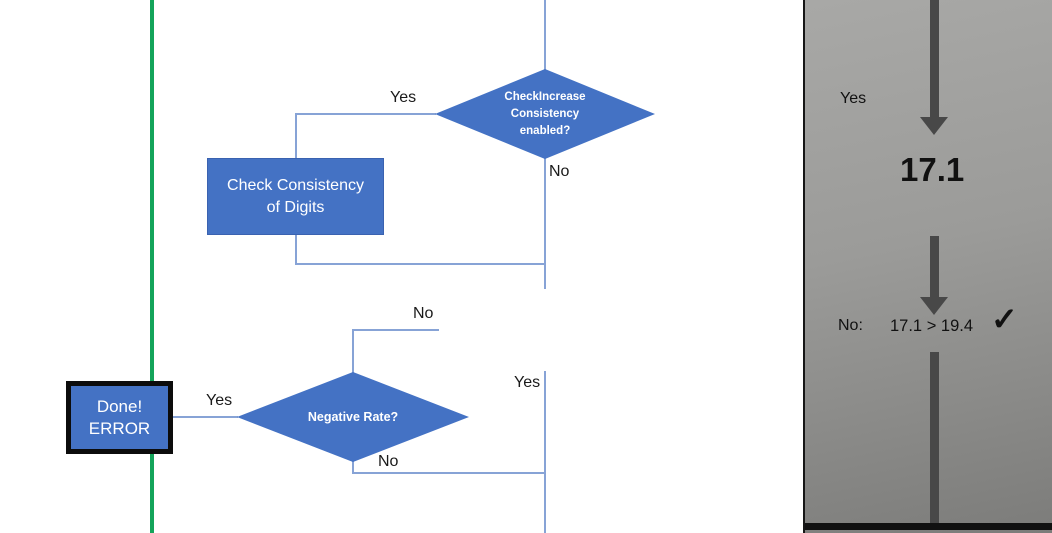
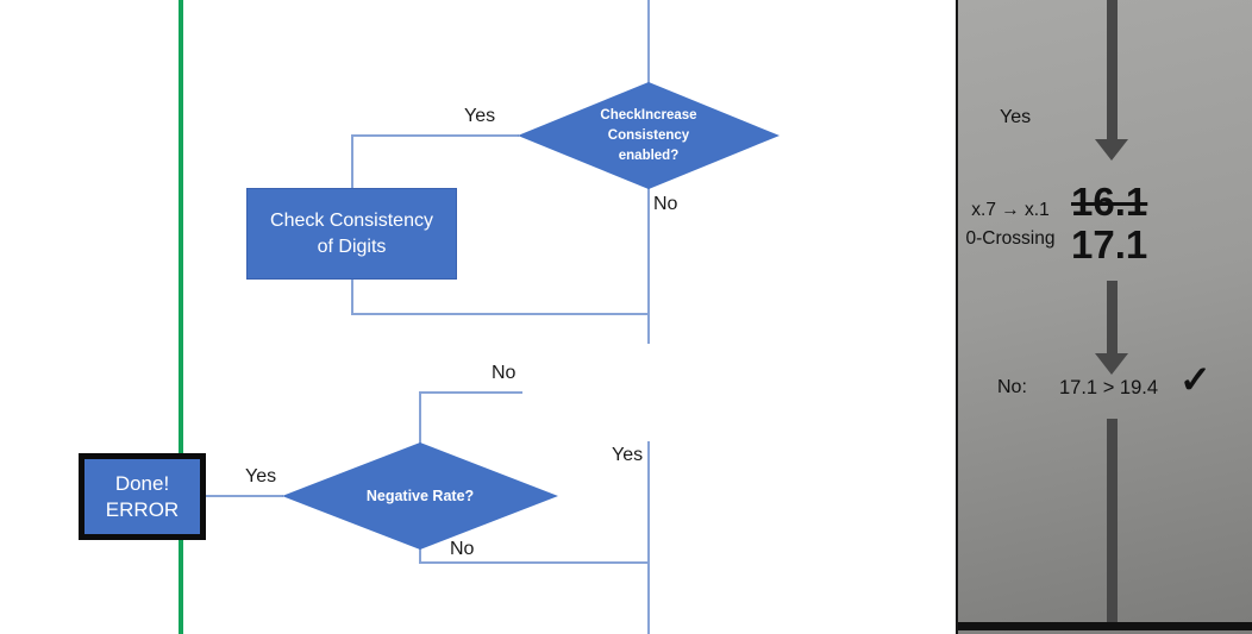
  CheckIncrease
  Consistency
  enabled?
  Check Consistency
  of Digits
  Negative Rate?
  Done!
  ERROR
  Yes
  No
  No
  Yes
  Yes
  No
  Yes
+ x.7 → x.1
+ 0-Crossing
+ 16.1
  17.1
  No:
  17.1 > 19.4
  ✓
